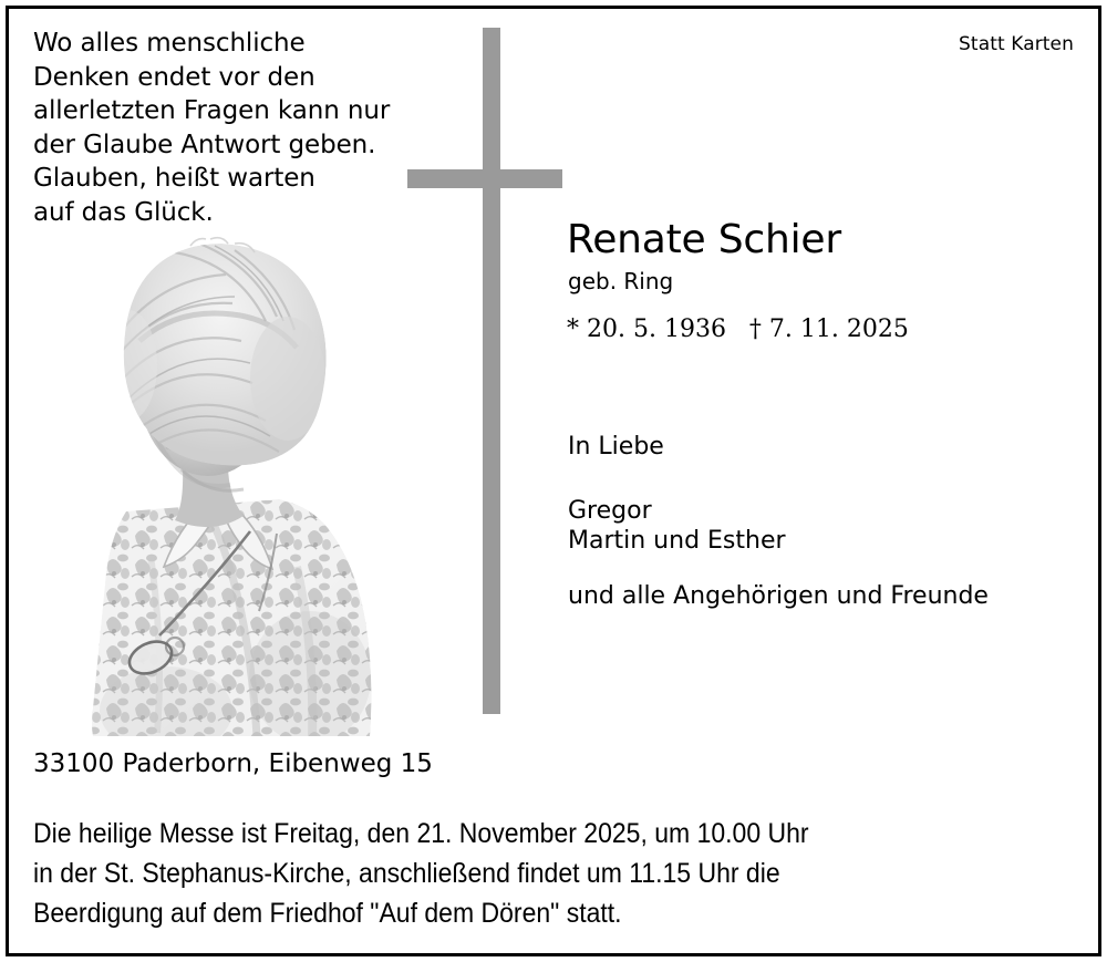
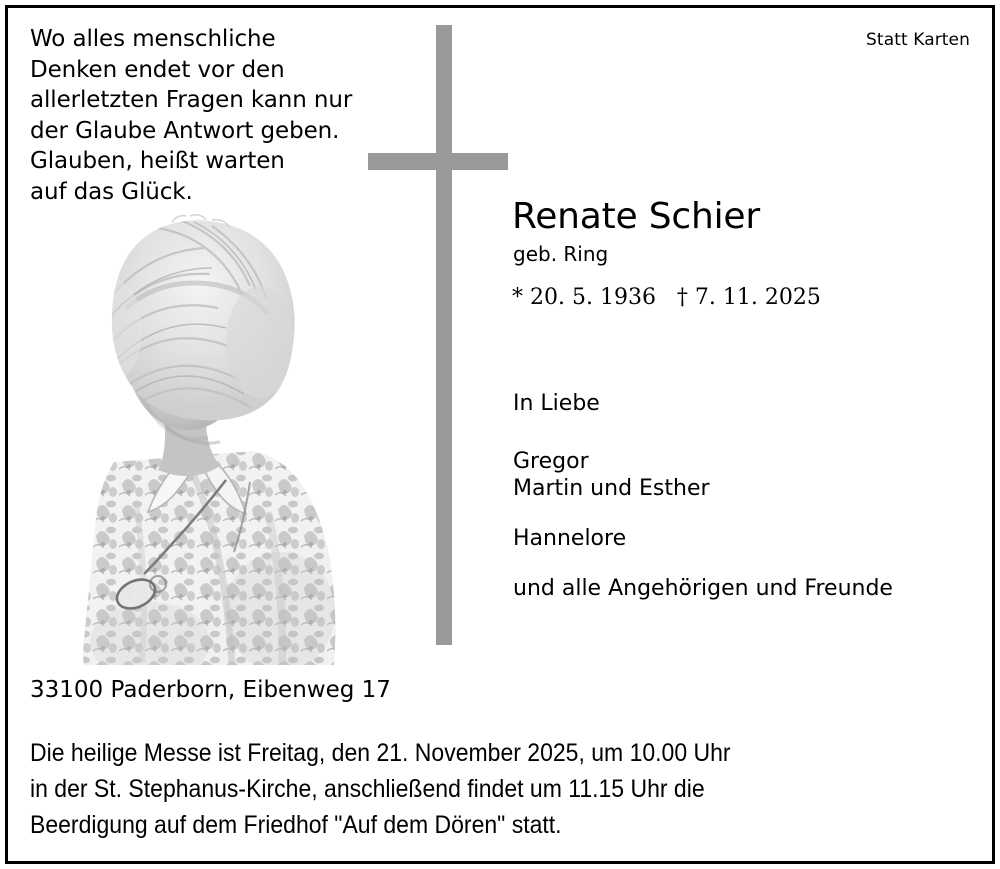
  Wo alles menschliche
  Denken endet vor den
  allerletzten Fragen kann nur
  der Glaube Antwort geben.
  Glauben, heißt warten
  auf das Glück.
  Statt Karten
  Renate Schier
  geb. Ring
  * 20. 5. 1936 † 7. 11. 2025
  In Liebe
  Gregor
  Martin und Esther
+ Hannelore
  und alle Angehörigen und Freunde
- 33100 Paderborn, Eibenweg 15
+ 33100 Paderborn, Eibenweg 17
  Die heilige Messe ist Freitag, den 21. November 2025, um 10.00 Uhr
  in der St. Stephanus-Kirche, anschließend findet um 11.15 Uhr die
  Beerdigung auf dem Friedhof "Auf dem Dören" statt.
